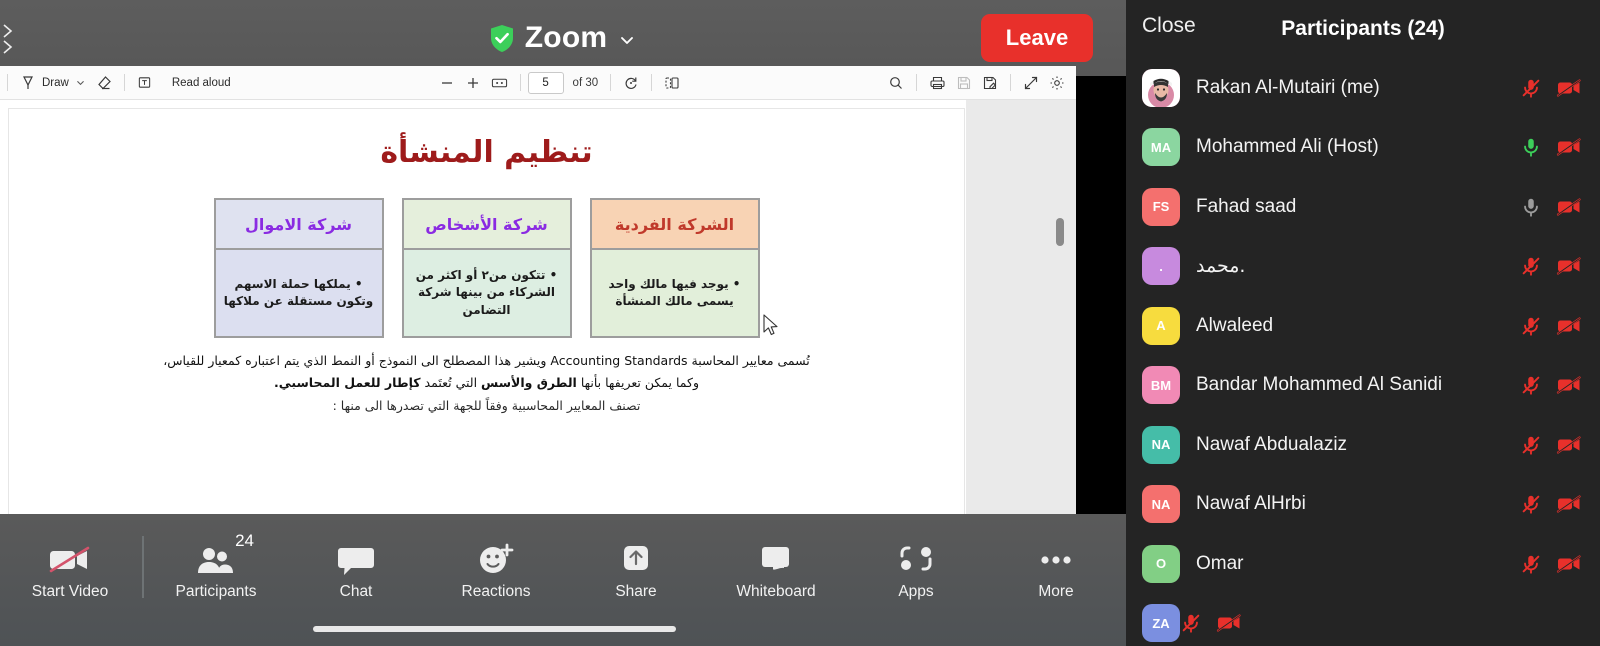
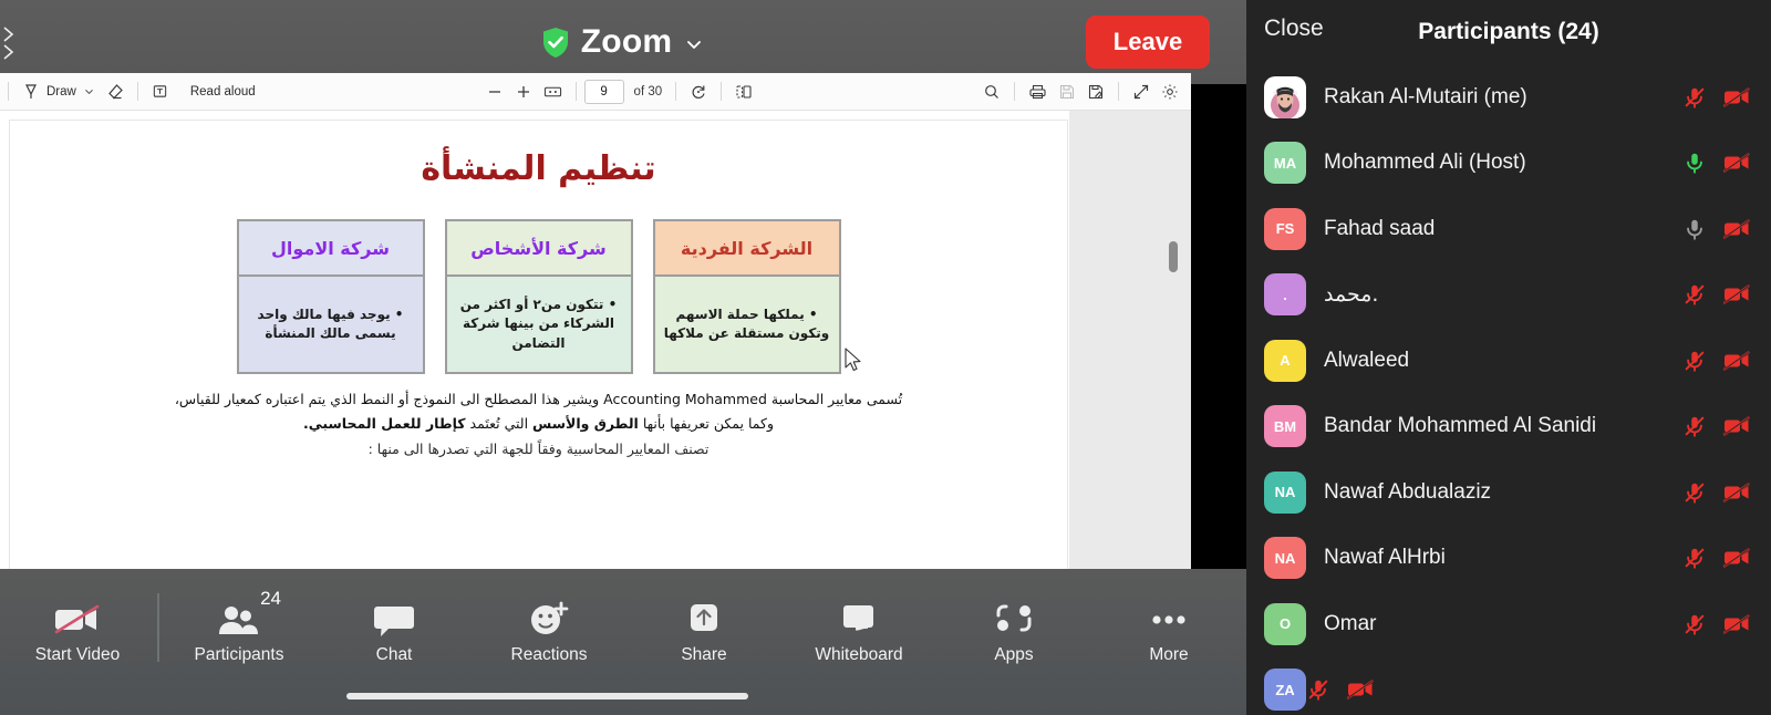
  Zoom
  Leave
  Draw
  Read aloud
- 5
+ 9
  of 30
  تنظيم المنشأة
  الشركة الفردية
- • يوجد فيها مالك واحد يسمى مالك المنشأة
+ • يملكها حملة الاسهم وتكون مستقلة عن ملاكها
  شركة الأشخاص
  • تتكون من٢ أو اكثر من الشركاء من بينها شركة التضامن
  شركة الاموال
- • يملكها حملة الاسهم وتكون مستقلة عن ملاكها
+ • يوجد فيها مالك واحد يسمى مالك المنشأة
- تُسمى معايير المحاسبة Accounting Standards ويشير هذا المصطلح الى النموذج أو النمط الذي يتم اعتباره كمعيار للقياس،
+ تُسمى معايير المحاسبة Accounting Mohammed ويشير هذا المصطلح الى النموذج أو النمط الذي يتم اعتباره كمعيار للقياس،
  وكما يمكن تعريفها بأنها الطرق والأسس التي تُعتَمد كإطار للعمل المحاسبي.
  تصنف المعايير المحاسبية وفقاً للجهة التي تصدرها الى منها :
  Start Video
  24
  Participants
  Chat
  Reactions
  Share
  Whiteboard
  Apps
  More
  Close
  Participants (24)
  Rakan Al-Mutairi (me)
  MA
  Mohammed Ali (Host)
  FS
  Fahad saad
  .
  .محمد
  A
  Alwaleed
  BM
  Bandar Mohammed Al Sanidi
  NA
  Nawaf Abdualaziz
  NA
  Nawaf AlHrbi
  O
  Omar
  ZA
